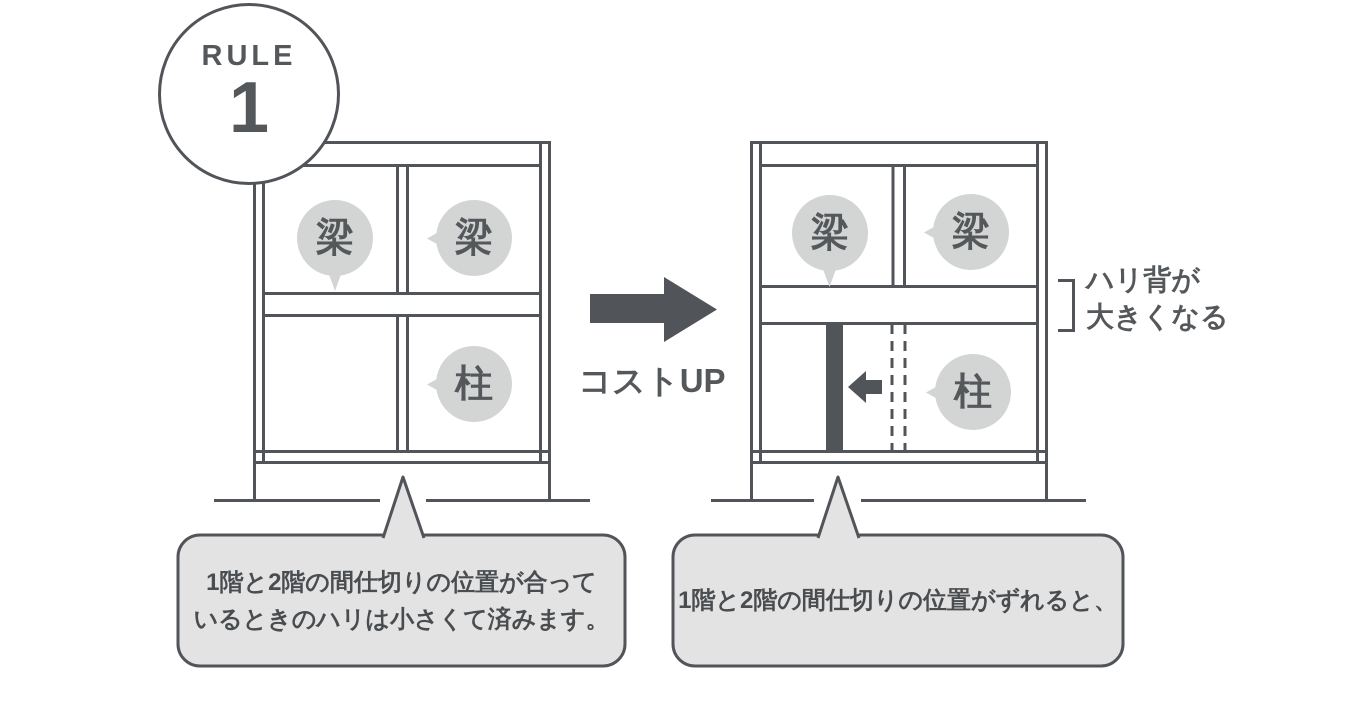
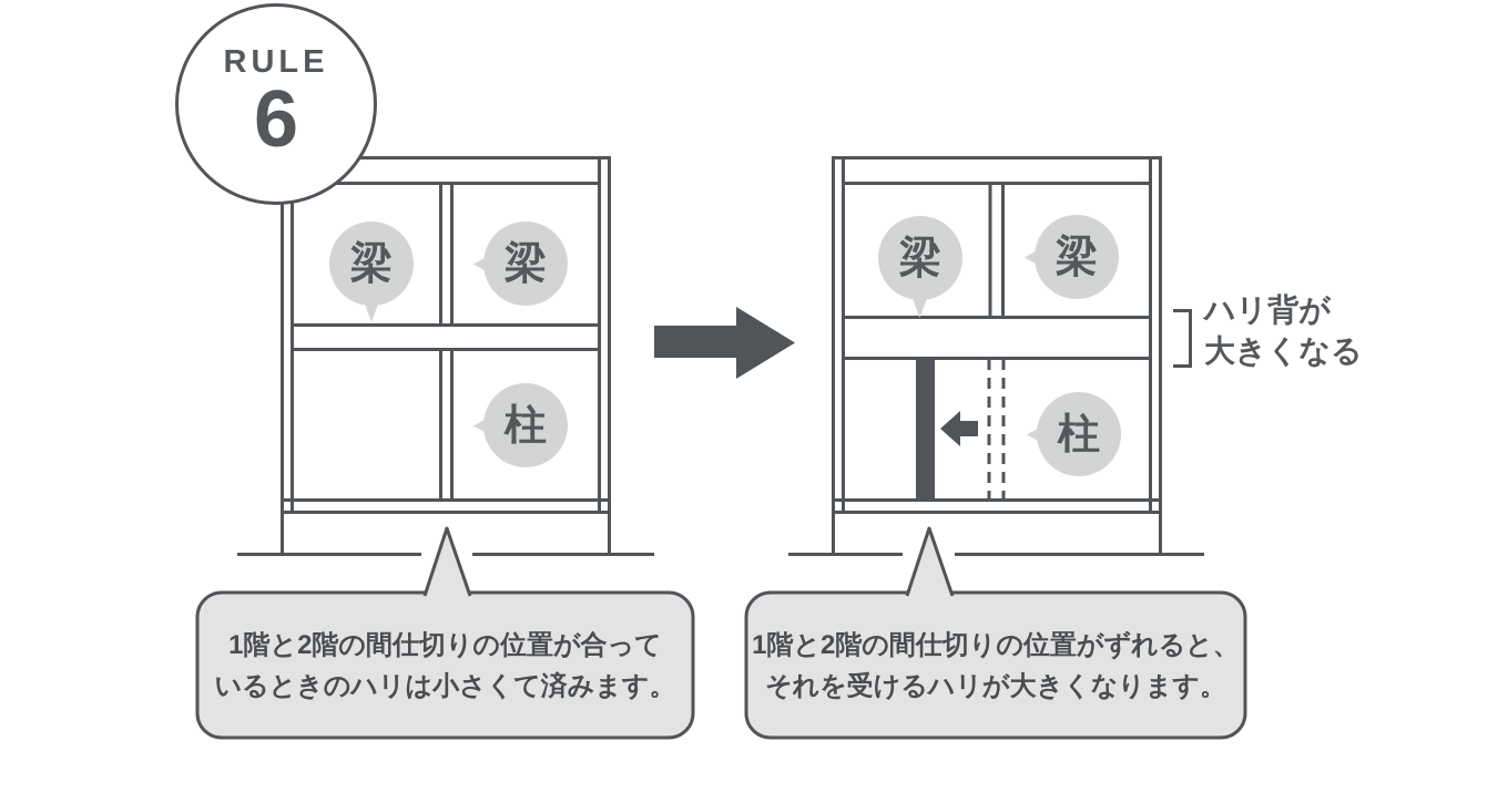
  梁
  梁
  柱
  梁
  梁
  柱
  RULE
- 1
+ 6
- コストUP
  ハリ背が
  大きくなる
  1階と2階の間仕切りの位置が合って
  いるときのハリは小さくて済みます。
  1階と2階の間仕切りの位置がずれると、
+ それを受けるハリが大きくなります。
